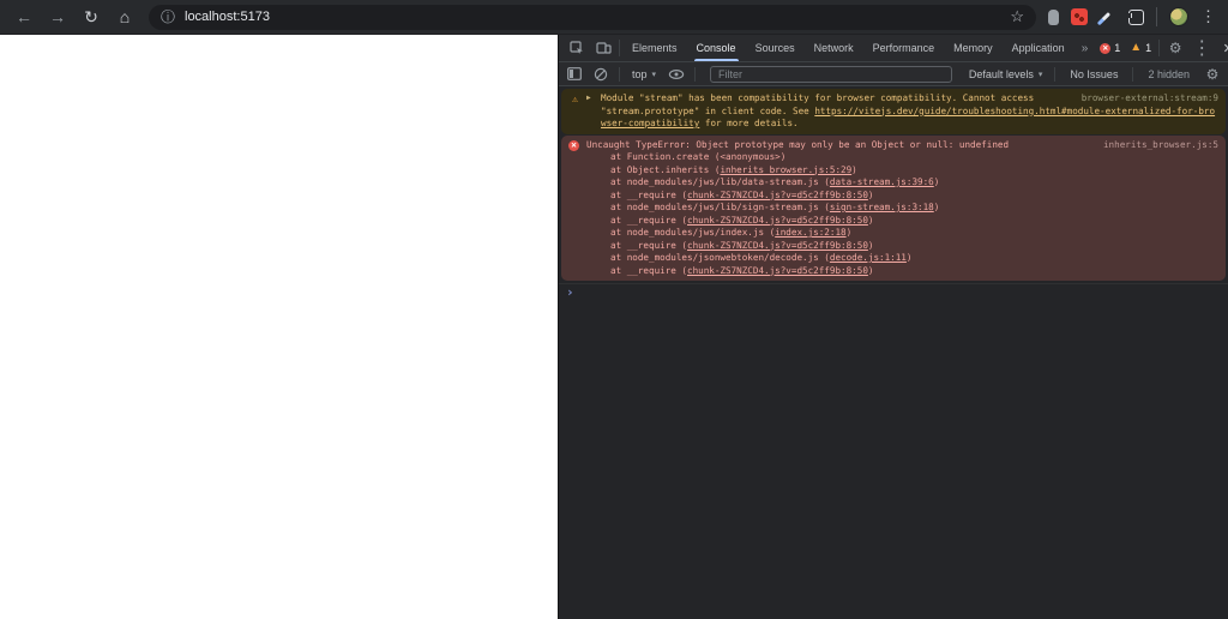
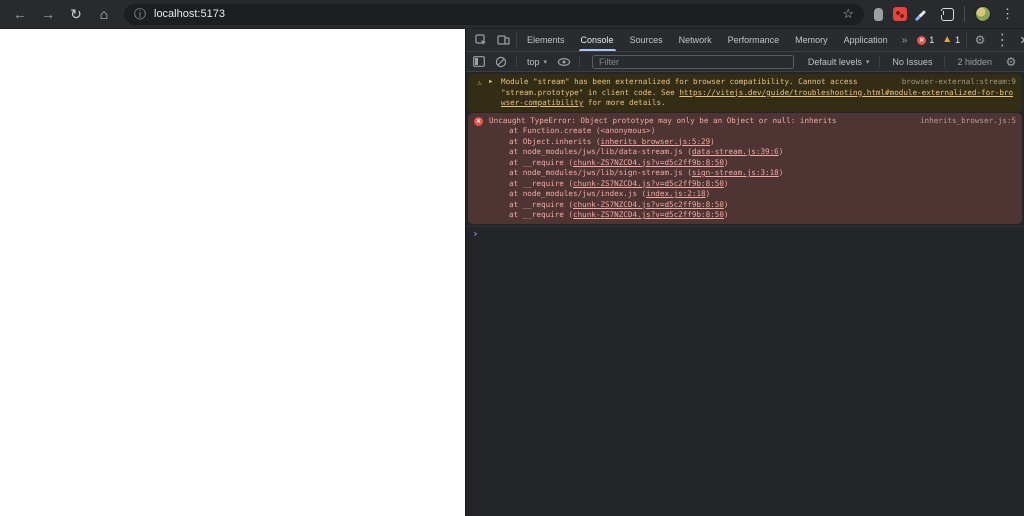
  ←
  →
  ↻
  ⌂
  ⓘ
  localhost:5173
  ☆
  ⋮
  Elements
  Console
  Sources
  Network
  Performance
  Memory
  Application
  »
  1
  ▲
  1
  ⚙
  ⋮
  top
  Filter
  Default levels
  No Issues
  2 hidden
  ⚙
  ⚠
  browser-external:stream:9
- Module "stream" has been compatibility for browser compatibility. Cannot access "stream.prototype" in client code. See https://vitejs.dev/guide/troubleshooting.html#module-externalized-for-browser-compatibility for more details.
+ Module "stream" has been externalized for browser compatibility. Cannot access "stream.prototype" in client code. See https://vitejs.dev/guide/troubleshooting.html#module-externalized-for-browser-compatibility for more details.
  inherits_browser.js:5
- Uncaught TypeError: Object prototype may only be an Object or null: undefined
+ Uncaught TypeError: Object prototype may only be an Object or null: inherits
  at Function.create (<anonymous>)
  at Object.inherits (inherits_browser.js:5:29)
  at node_modules/jws/lib/data-stream.js (data-stream.js:39:6)
  at __require (chunk-ZS7NZCD4.js?v=d5c2ff9b:8:50)
  at node_modules/jws/lib/sign-stream.js (sign-stream.js:3:18)
  at __require (chunk-ZS7NZCD4.js?v=d5c2ff9b:8:50)
  at node_modules/jws/index.js (index.js:2:18)
  at __require (chunk-ZS7NZCD4.js?v=d5c2ff9b:8:50)
- at node_modules/jsonwebtoken/decode.js (decode.js:1:11)
  at __require (chunk-ZS7NZCD4.js?v=d5c2ff9b:8:50)
  ›
